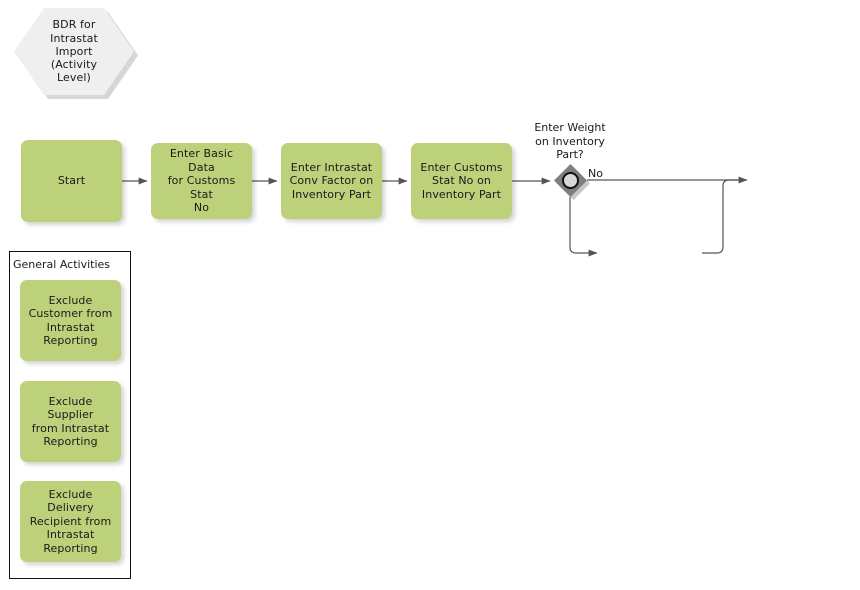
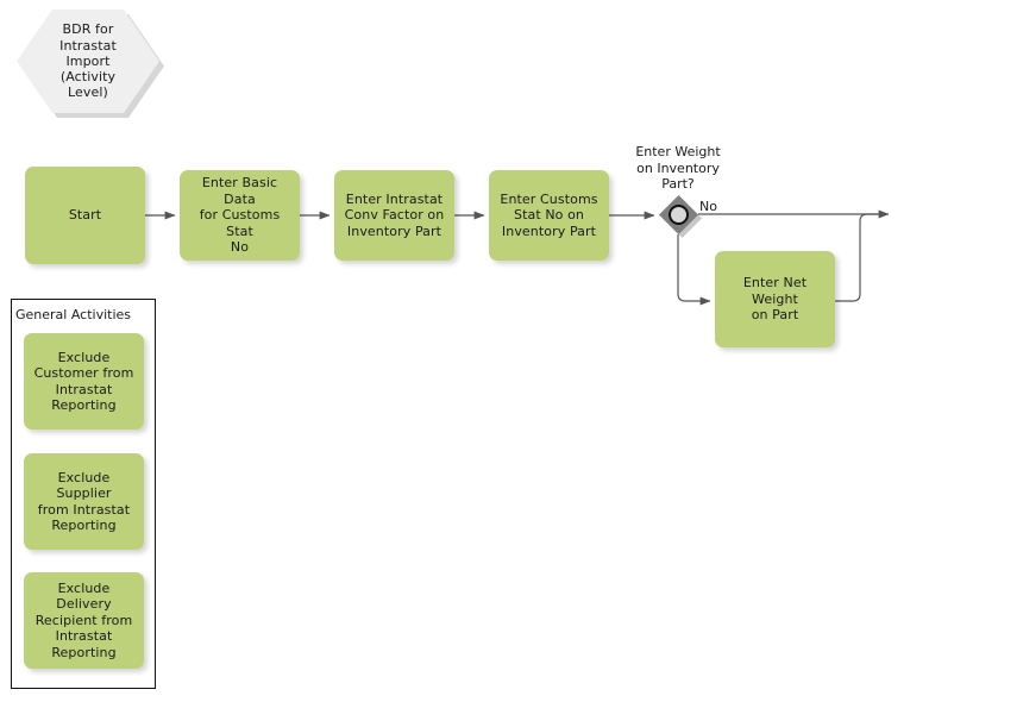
  BDR for
  Intrastat
  Import
  (Activity
  Level)
  Start
  Enter Basic Data
  for Customs Stat
  No
  Enter Intrastat
  Conv Factor on
  Inventory Part
  Enter Customs
  Stat No on
  Inventory Part
+ Enter Net Weight
+ on Part
  Enter Weight
  on Inventory
  Part?
  No
  General Activities
  Exclude
  Customer from
  Intrastat
  Reporting
  Exclude Supplier
  from Intrastat
  Reporting
  Exclude Delivery
  Recipient from
  Intrastat
  Reporting
